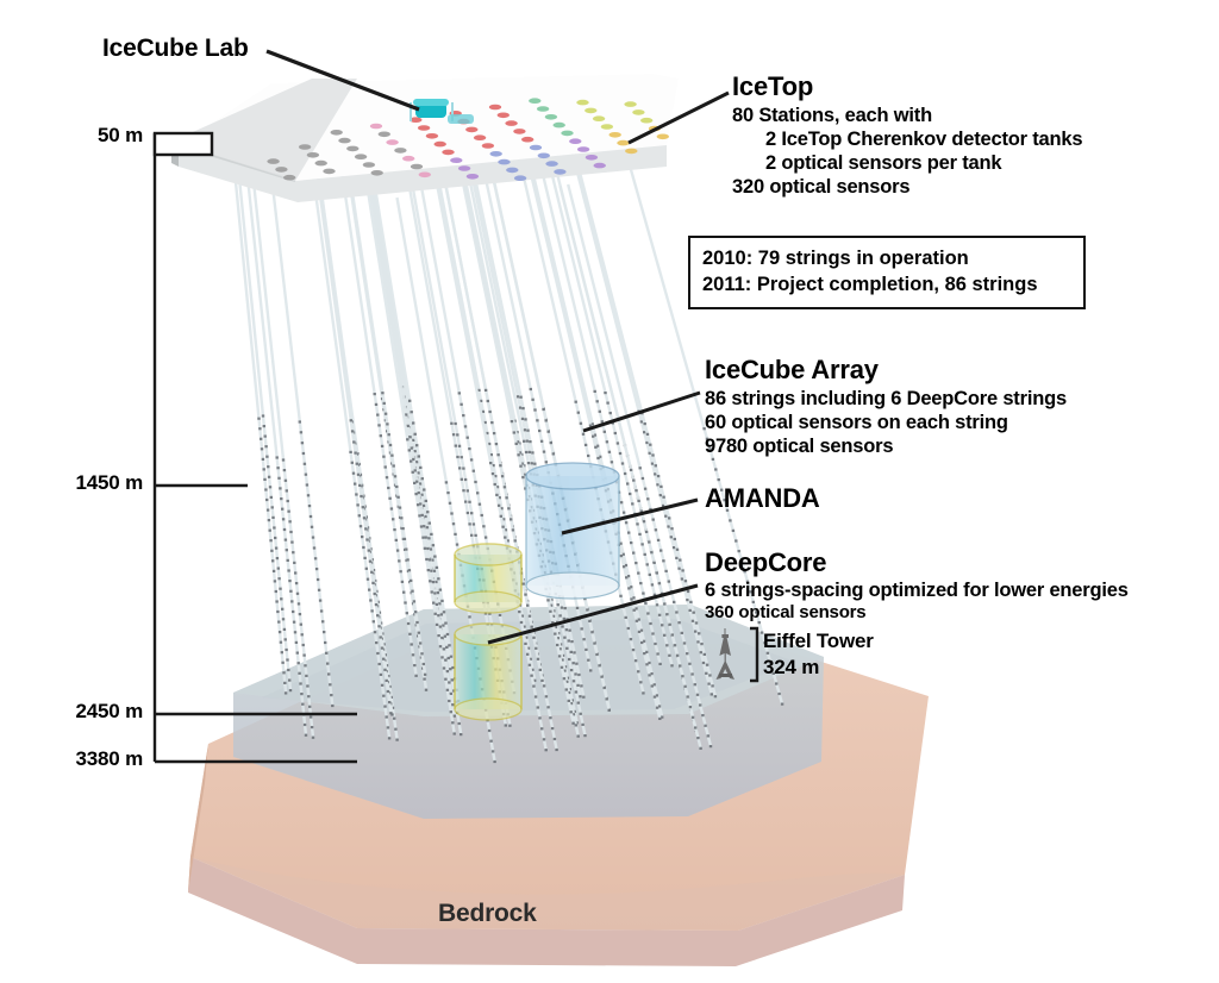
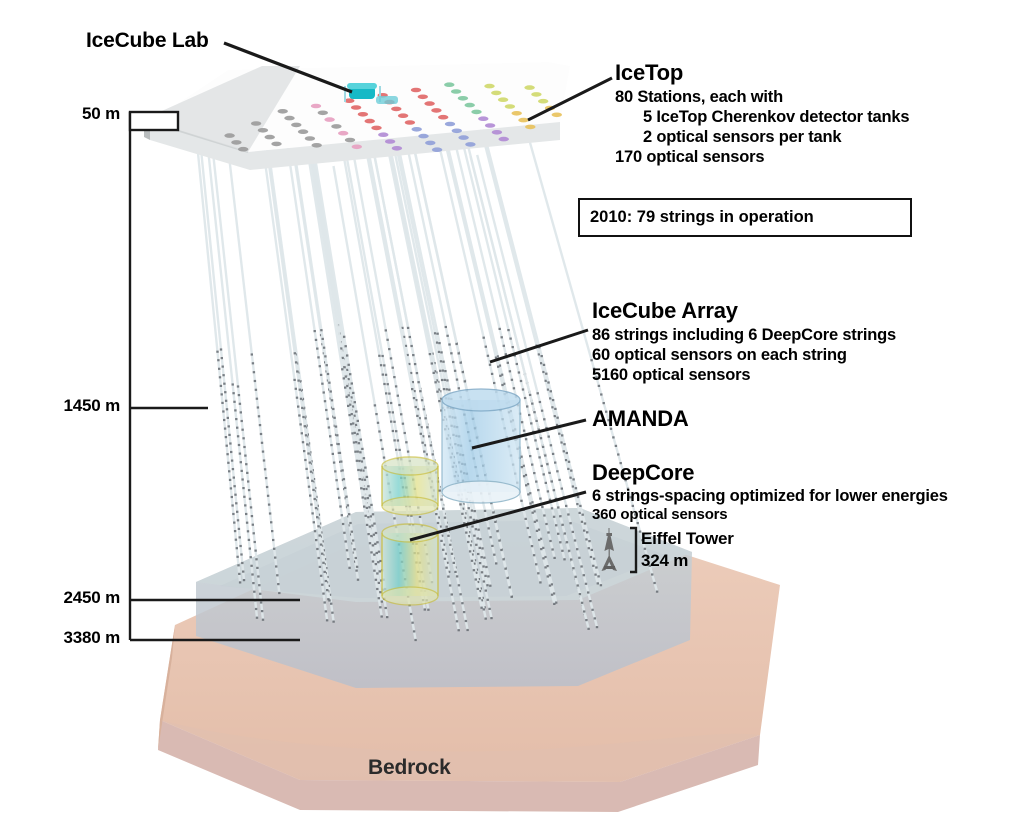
  IceCube Lab
  IceTop
  80 Stations, each with
- 2 IceTop Cherenkov detector tanks
+ 5 IceTop Cherenkov detector tanks
  2 optical sensors per tank
- 320 optical sensors
+ 170 optical sensors
  2010: 79 strings in operation
- 2011: Project completion, 86 strings
  IceCube Array
  86 strings including 6 DeepCore strings
  60 optical sensors on each string
- 9780 optical sensors
+ 5160 optical sensors
  AMANDA
  DeepCore
  6 strings-spacing optimized for lower energies
  360 optical sensors
  Eiffel Tower
  324 m
  50 m
  1450 m
  2450 m
  3380 m
  Bedrock
